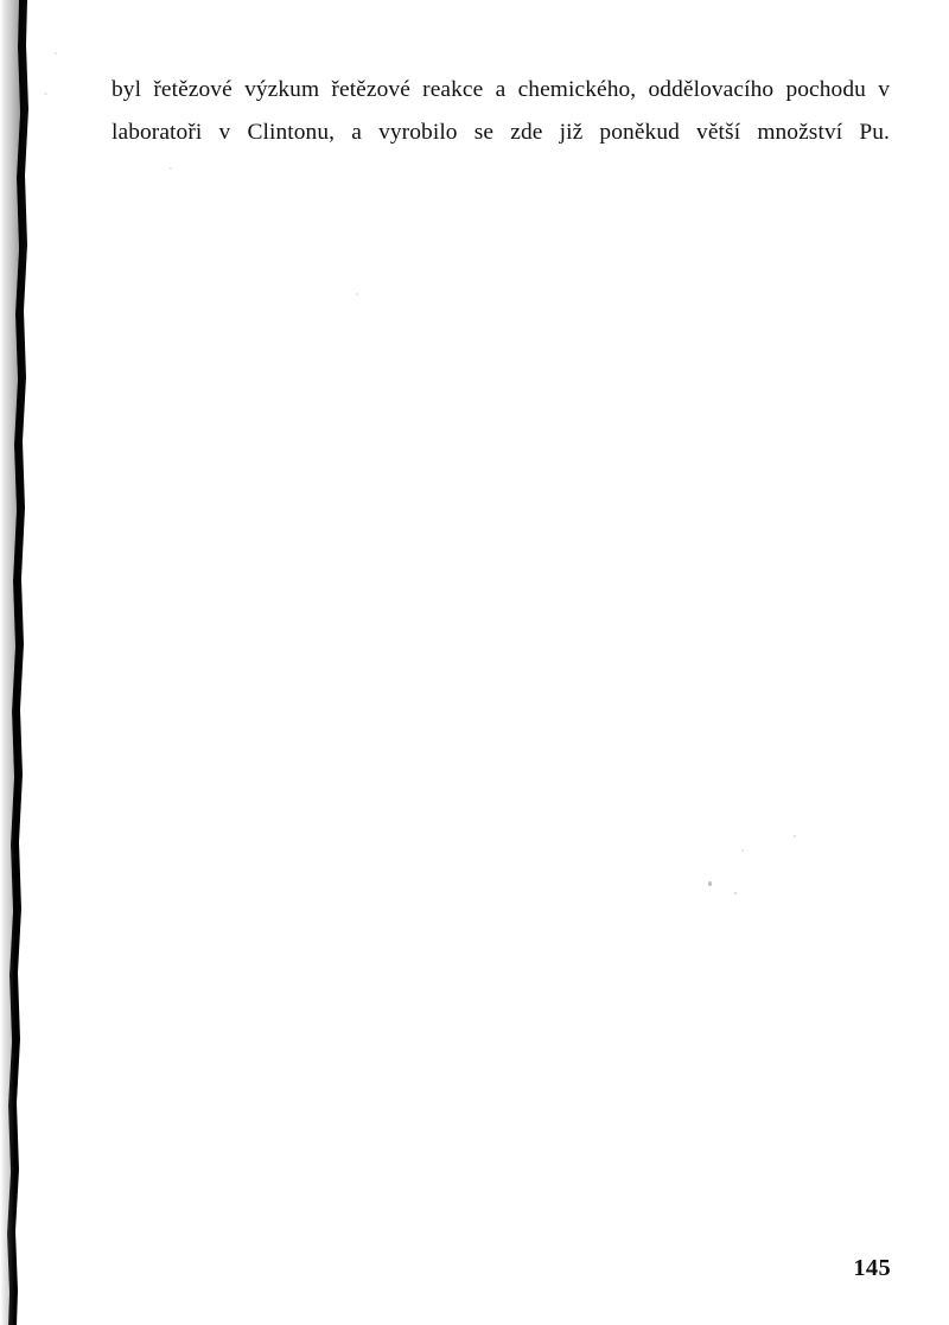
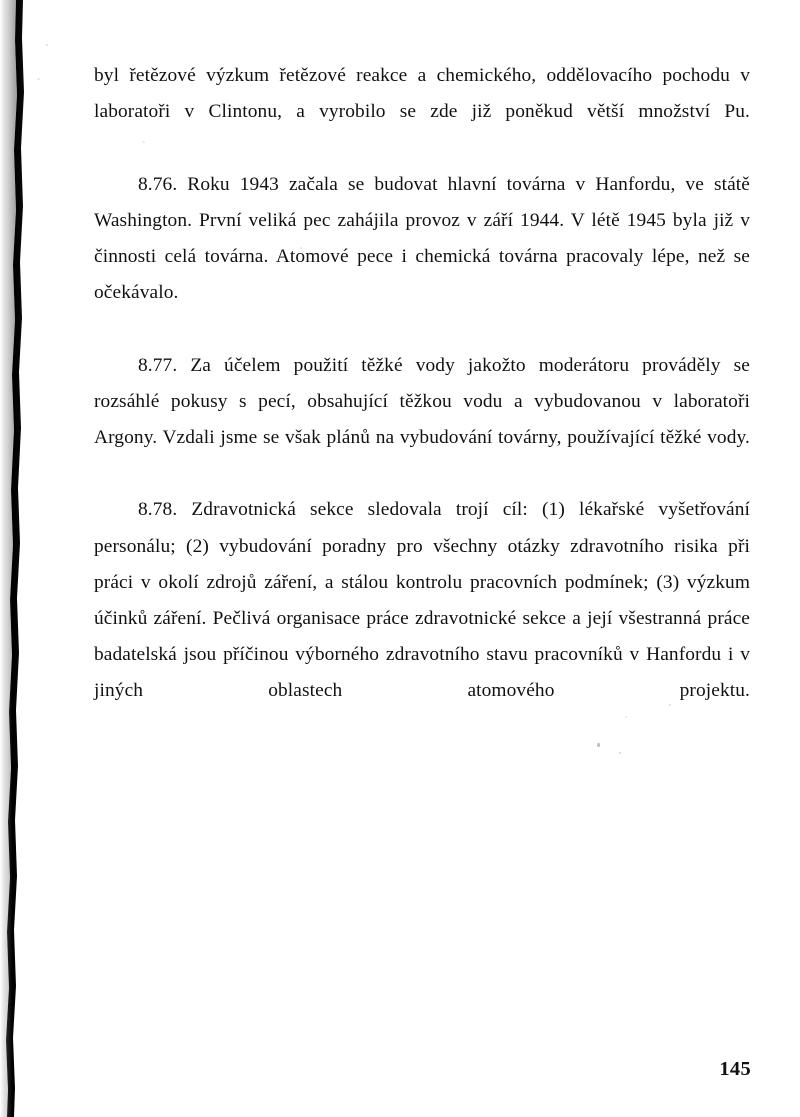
  byl řetězové výzkum řetězové reakce a chemického, oddělovacího pochodu v laboratoři v Clintonu, a vyrobilo se zde již poněkud větší množství Pu.
+ 8.76. Roku 1943 začala se budovat hlavní továrna v Hanfordu, ve státě Washington. První veliká pec zahájila provoz v září 1944. V létě 1945 byla již v činnosti celá továrna. Atomové pece i chemická továrna pracovaly lépe, než se očekávalo.
+ 8.77. Za účelem použití těžké vody jakožto moderátoru prováděly se rozsáhlé pokusy s pecí, obsahující těžkou vodu a vybudovanou v laboratoři Argony. Vzdali jsme se však plánů na vybudování továrny, používající těžké vody.
+ 8.78. Zdravotnická sekce sledovala trojí cíl: (1) lékařské vyšetřování personálu; (2) vybudování poradny pro všechny otázky zdravotního risika při práci v okolí zdrojů záření, a stálou kontrolu pracovních podmínek; (3) výzkum účinků záření. Pečlivá organisace práce zdravotnické sekce a její všestranná práce badatelská jsou příčinou výborného zdravotního stavu pracovníků v Hanfordu i v jiných oblastech atomového projektu.
  145
